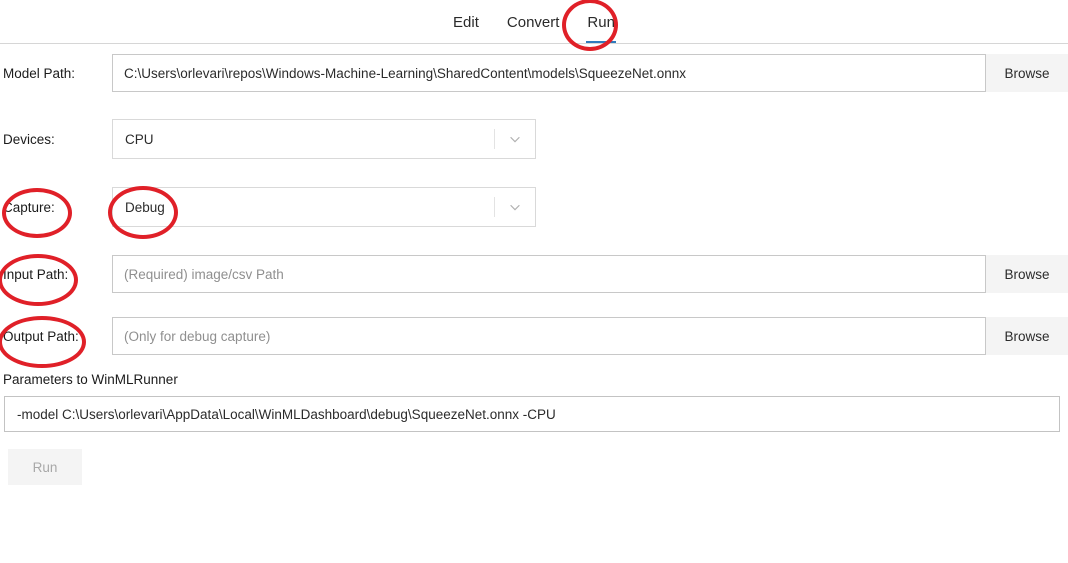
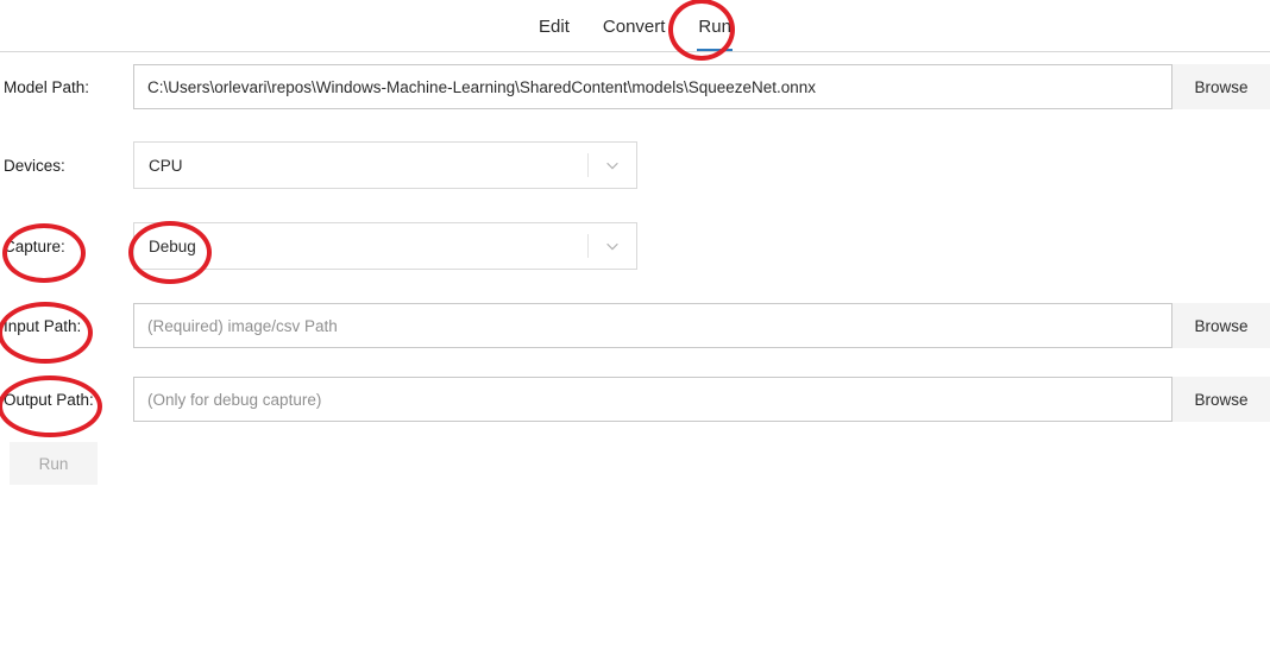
  Edit
  Convert
  Run
  Model Path:
  C:\Users\orlevari\repos\Windows-Machine-Learning\SharedContent\models\SqueezeNet.onnx
  Browse
  Devices:
  CPU
  Capture:
  Debug
  Input Path:
  (Required) image/csv Path
  Browse
  Output Path:
  (Only for debug capture)
  Browse
- Parameters to WinMLRunner
- -model C:\Users\orlevari\AppData\Local\WinMLDashboard\debug\SqueezeNet.onnx -CPU
  Run
